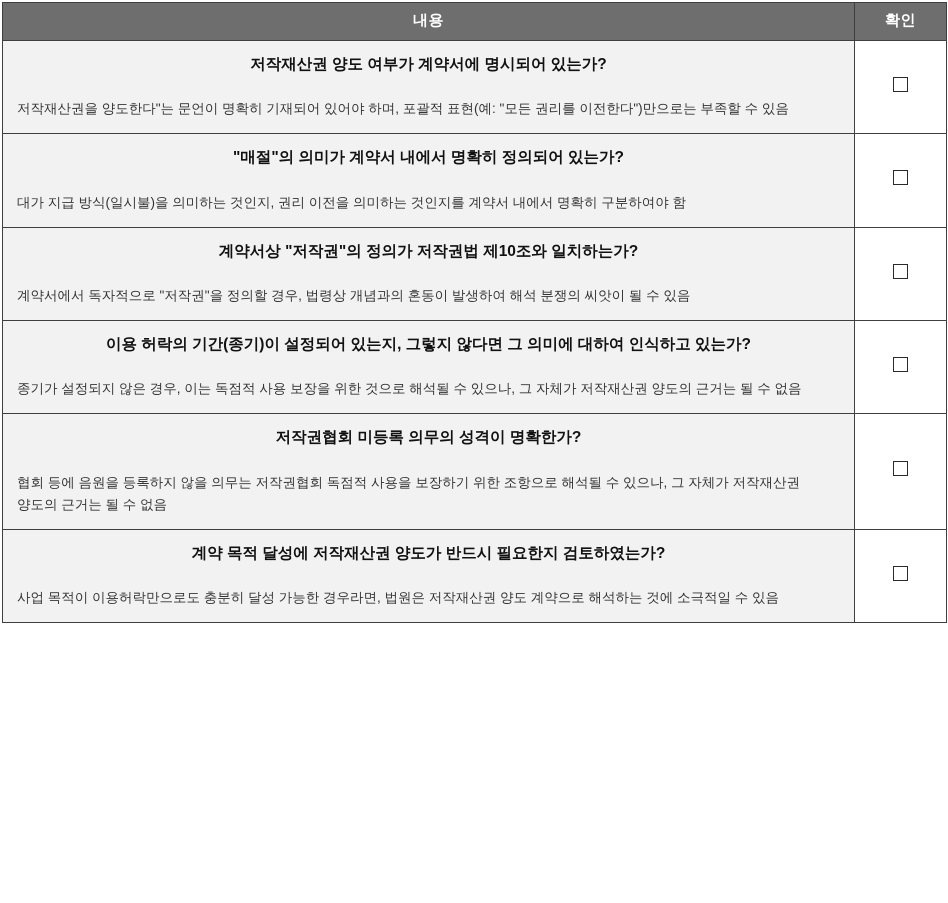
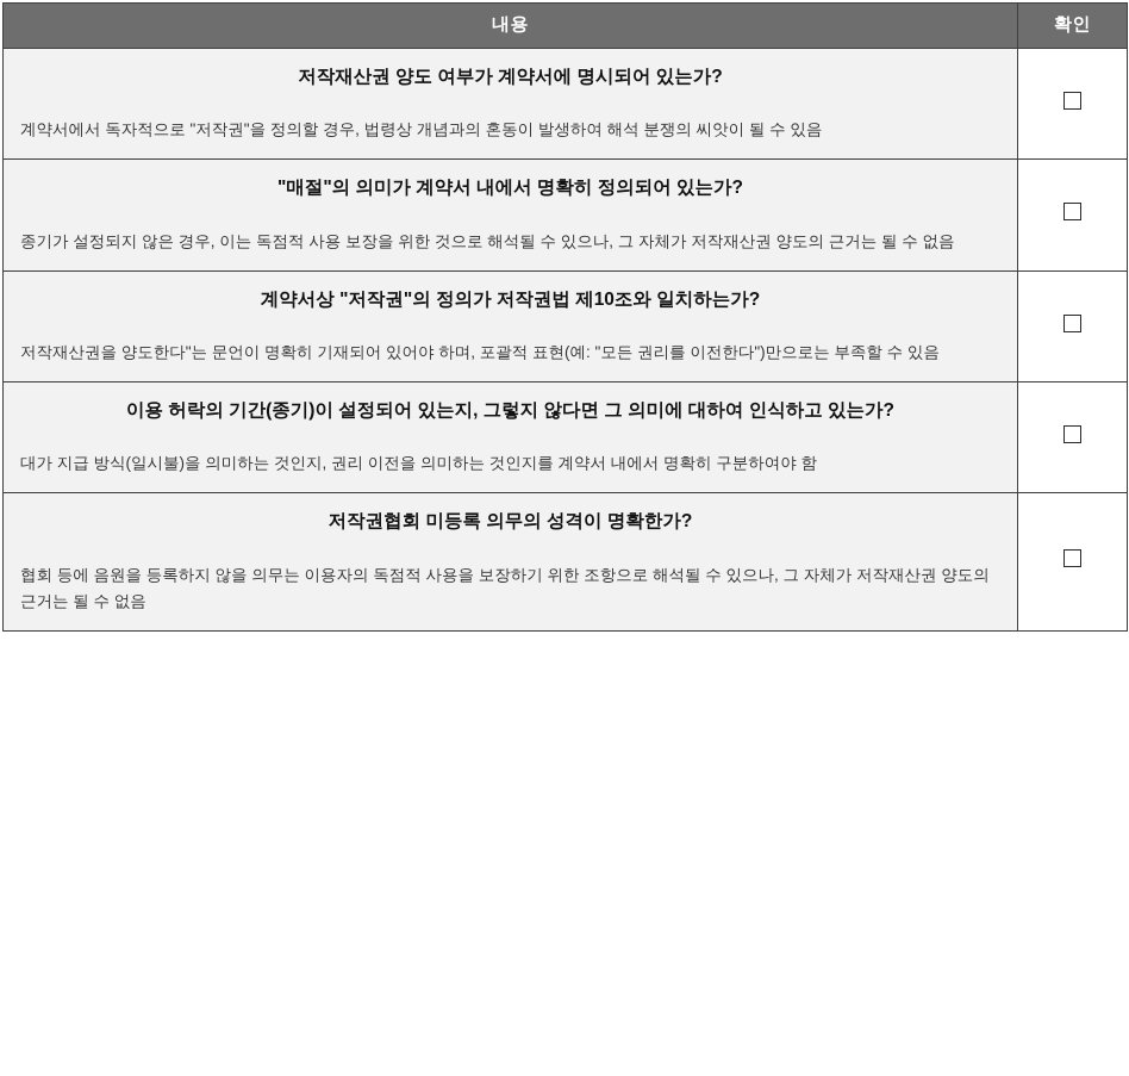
  내용	확인
- 저작재산권 양도 여부가 계약서에 명시되어 있는가? 저작재산권을 양도한다"는 문언이 명확히 기재되어 있어야 하며, 포괄적 표현(예: "모든 권리를 이전한다")만으로는 부족할 수 있음
+ 저작재산권 양도 여부가 계약서에 명시되어 있는가? 계약서에서 독자적으로 "저작권"을 정의할 경우, 법령상 개념과의 혼동이 발생하여 해석 분쟁의 씨앗이 될 수 있음
- "매절"의 의미가 계약서 내에서 명확히 정의되어 있는가? 대가 지급 방식(일시불)을 의미하는 것인지, 권리 이전을 의미하는 것인지를 계약서 내에서 명확히 구분하여야 함
+ "매절"의 의미가 계약서 내에서 명확히 정의되어 있는가? 종기가 설정되지 않은 경우, 이는 독점적 사용 보장을 위한 것으로 해석될 수 있으나, 그 자체가 저작재산권 양도의 근거는 될 수 없음
- 계약서상 "저작권"의 정의가 저작권법 제10조와 일치하는가? 계약서에서 독자적으로 "저작권"을 정의할 경우, 법령상 개념과의 혼동이 발생하여 해석 분쟁의 씨앗이 될 수 있음
+ 계약서상 "저작권"의 정의가 저작권법 제10조와 일치하는가? 저작재산권을 양도한다"는 문언이 명확히 기재되어 있어야 하며, 포괄적 표현(예: "모든 권리를 이전한다")만으로는 부족할 수 있음
- 이용 허락의 기간(종기)이 설정되어 있는지, 그렇지 않다면 그 의미에 대하여 인식하고 있는가? 종기가 설정되지 않은 경우, 이는 독점적 사용 보장을 위한 것으로 해석될 수 있으나, 그 자체가 저작재산권 양도의 근거는 될 수 없음
+ 이용 허락의 기간(종기)이 설정되어 있는지, 그렇지 않다면 그 의미에 대하여 인식하고 있는가? 대가 지급 방식(일시불)을 의미하는 것인지, 권리 이전을 의미하는 것인지를 계약서 내에서 명확히 구분하여야 함
- 저작권협회 미등록 의무의 성격이 명확한가? 협회 등에 음원을 등록하지 않을 의무는 저작권협회 독점적 사용을 보장하기 위한 조항으로 해석될 수 있으나, 그 자체가 저작재산권 양도의 근거는 될 수 없음
+ 저작권협회 미등록 의무의 성격이 명확한가? 협회 등에 음원을 등록하지 않을 의무는 이용자의 독점적 사용을 보장하기 위한 조항으로 해석될 수 있으나, 그 자체가 저작재산권 양도의 근거는 될 수 없음
- 계약 목적 달성에 저작재산권 양도가 반드시 필요한지 검토하였는가? 사업 목적이 이용허락만으로도 충분히 달성 가능한 경우라면, 법원은 저작재산권 양도 계약으로 해석하는 것에 소극적일 수 있음
